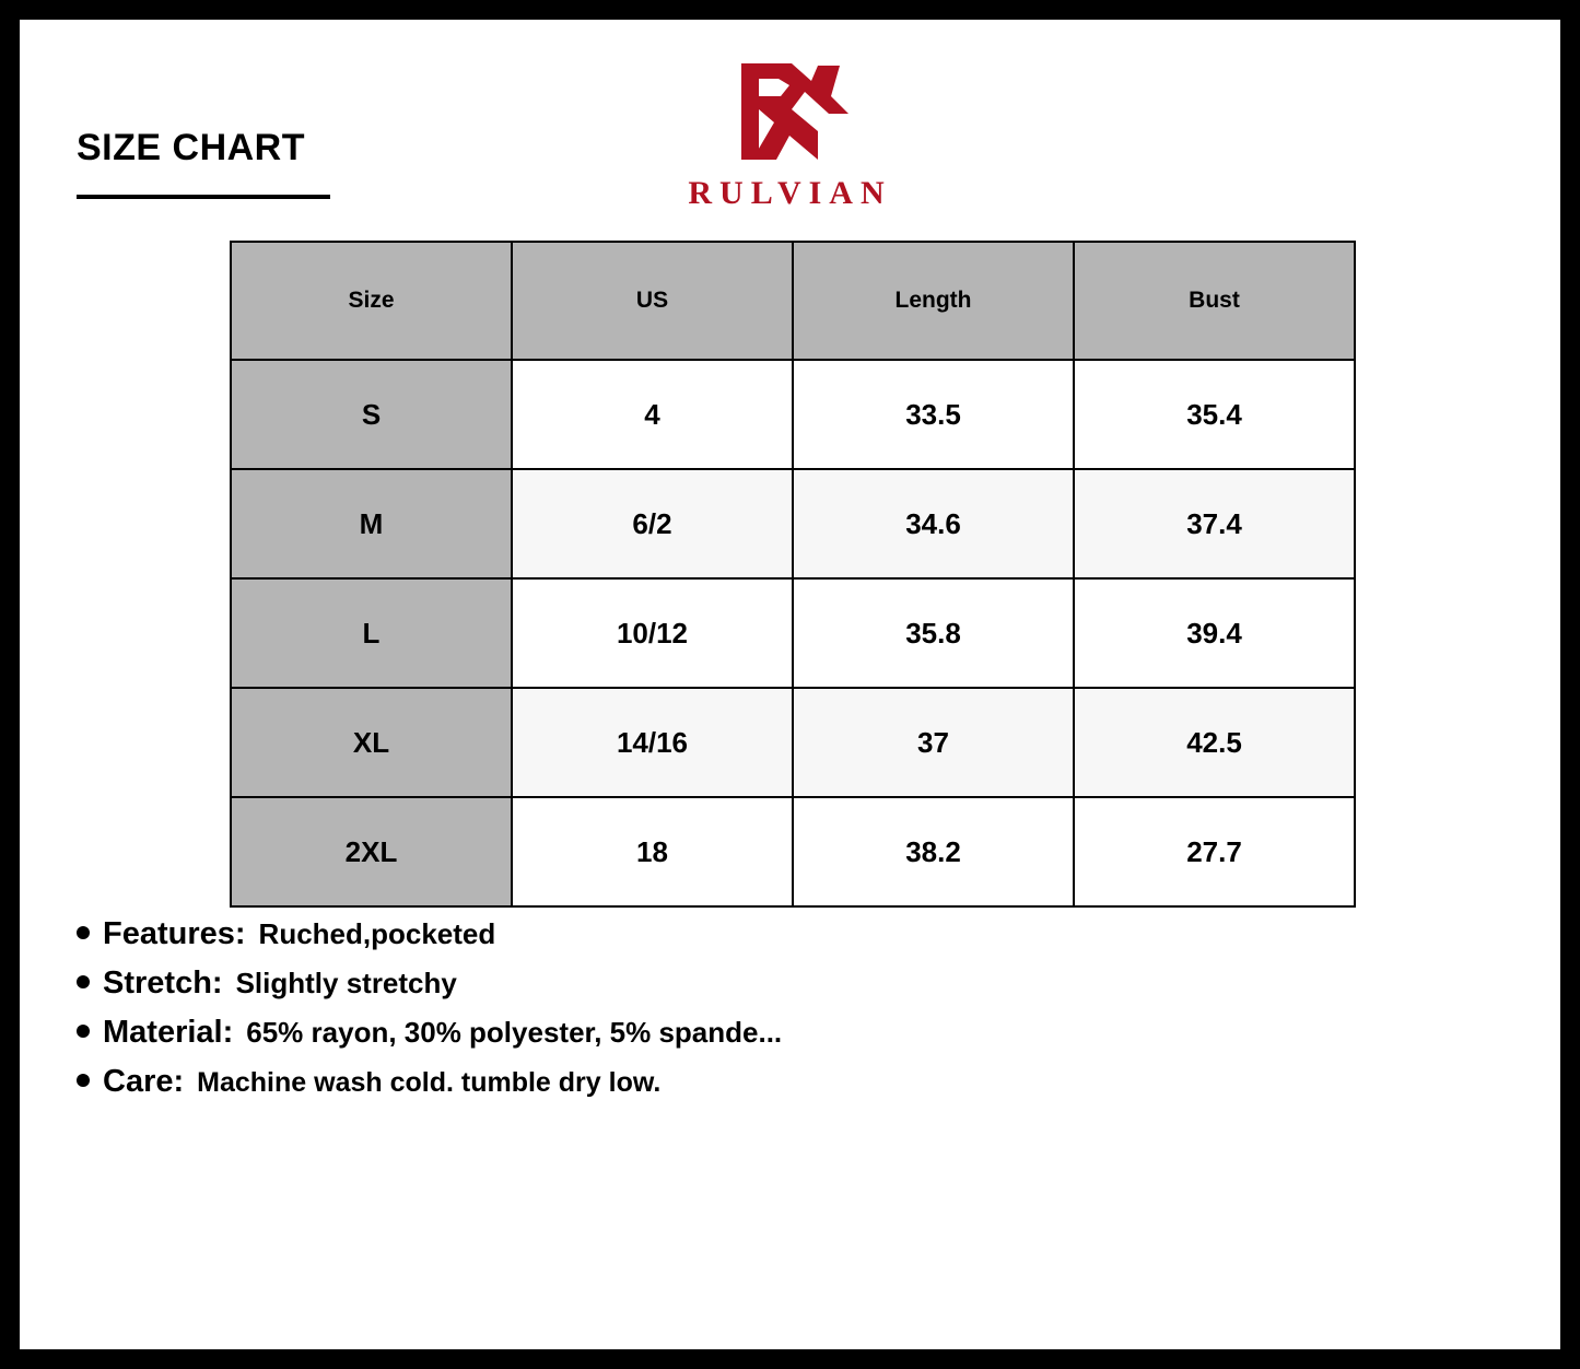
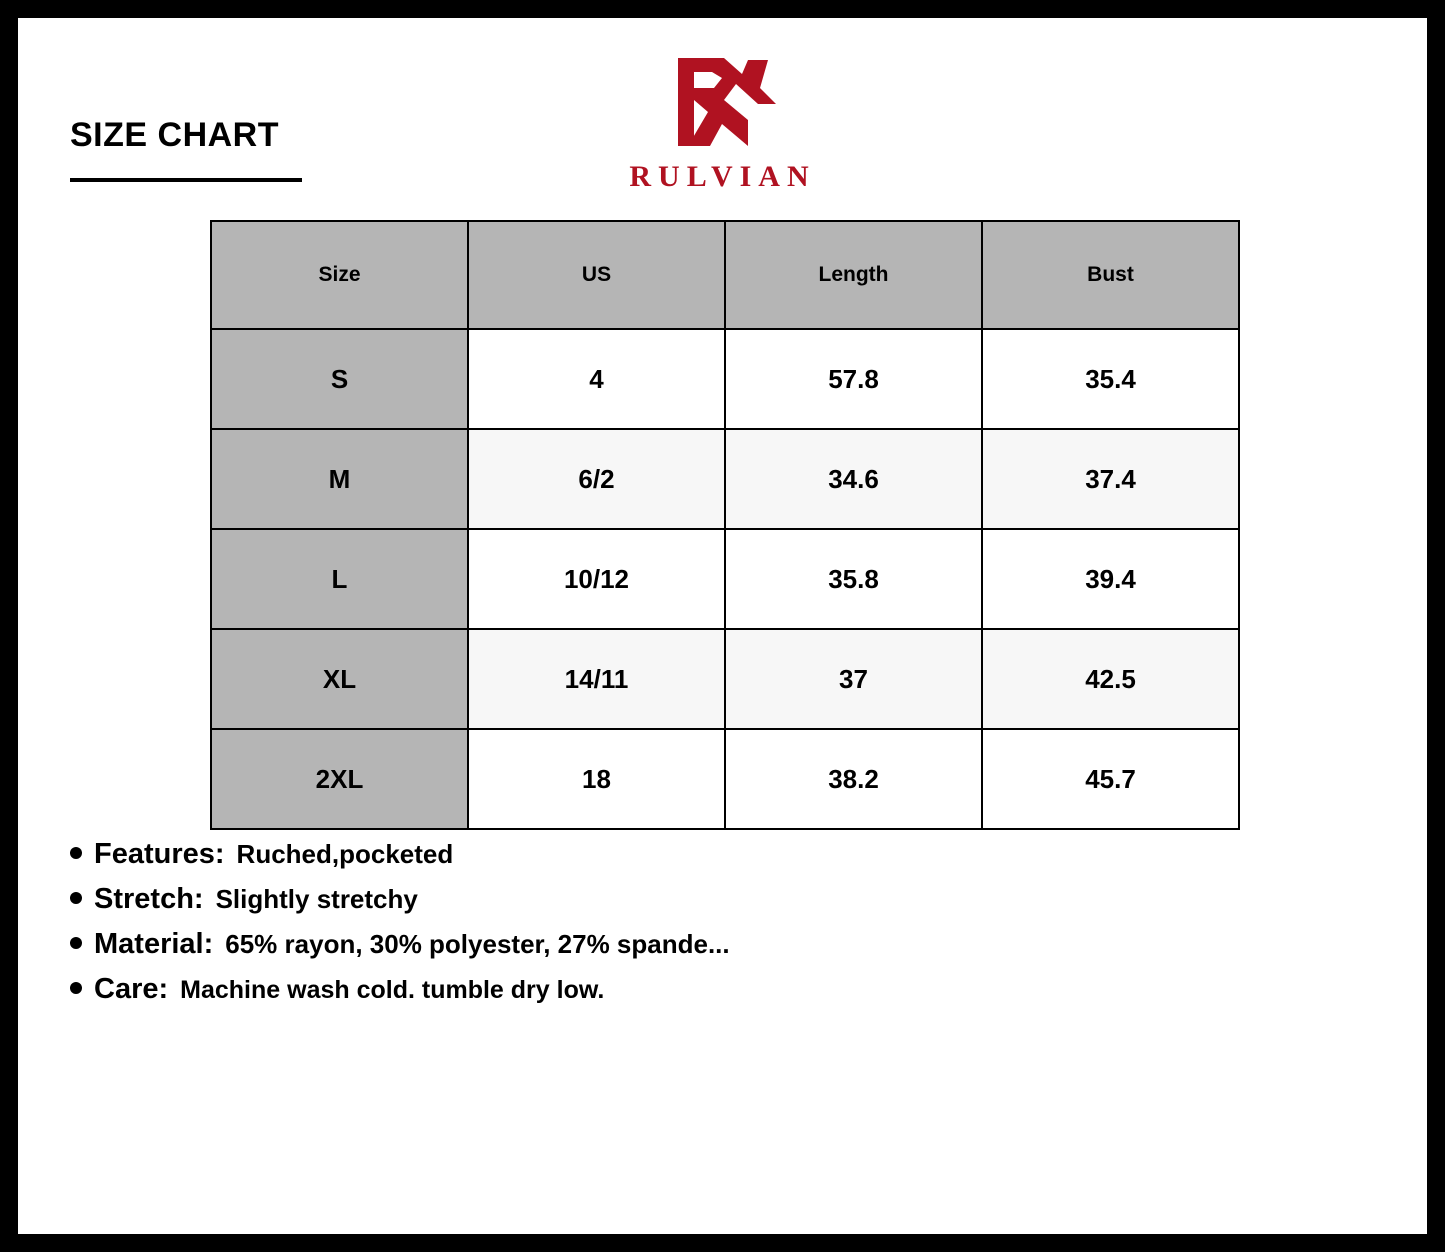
  SIZE CHART
  RULVIAN
  Size	US	Length	Bust
- S	4	33.5	35.4
+ S	4	57.8	35.4
  M	6/2	34.6	37.4
  L	10/12	35.8	39.4
- XL	14/16	37	42.5
+ XL	14/11	37	42.5
- 2XL	18	38.2	27.7
+ 2XL	18	38.2	45.7
  Features:
  Ruched,pocketed
  Stretch:
  Slightly stretchy
  Material:
- 65% rayon, 30% polyester, 5% spande...
+ 65% rayon, 30% polyester, 27% spande...
  Care:
  Machine wash cold. tumble dry low.
